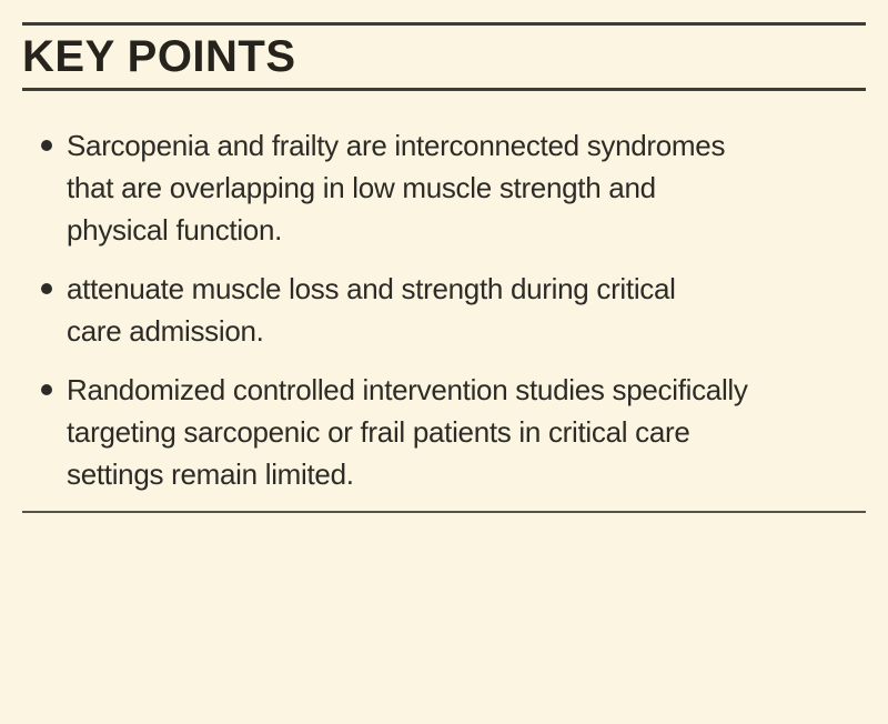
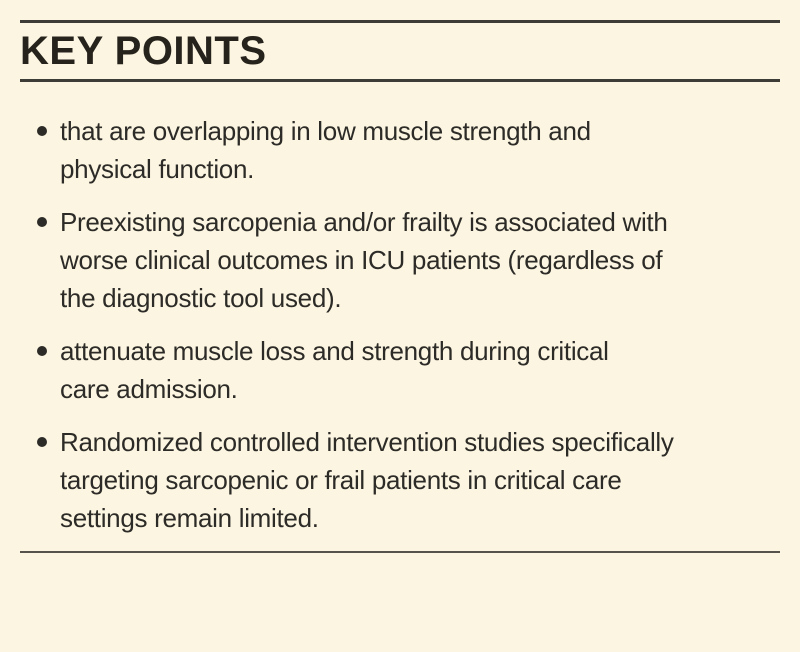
  KEY POINTS
- Sarcopenia and frailty are interconnected syndromes
  that are overlapping in low muscle strength and
  physical function.
+ Preexisting sarcopenia and/or frailty is associated with
+ worse clinical outcomes in ICU patients (regardless of
+ the diagnostic tool used).
  attenuate muscle loss and strength during critical
  care admission.
  Randomized controlled intervention studies specifically
  targeting sarcopenic or frail patients in critical care
  settings remain limited.
